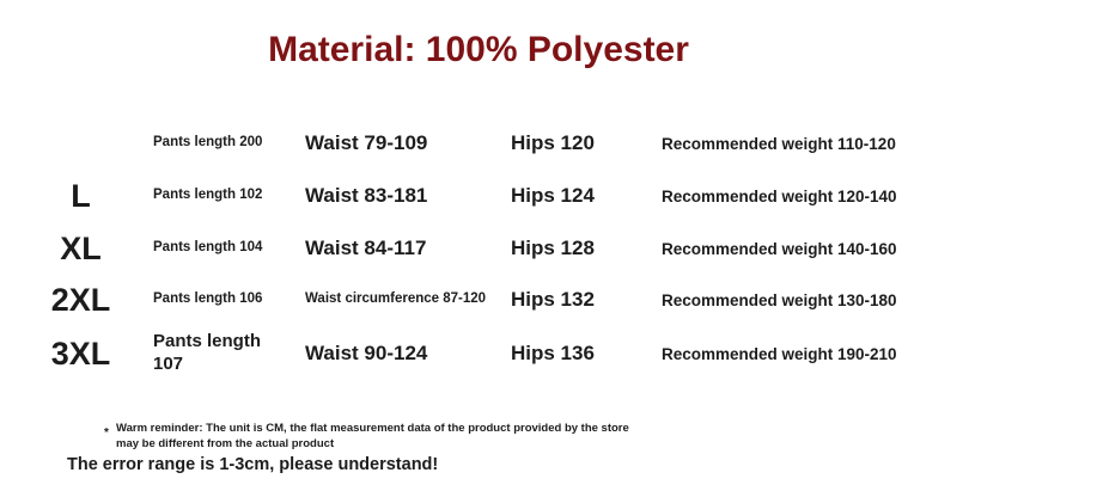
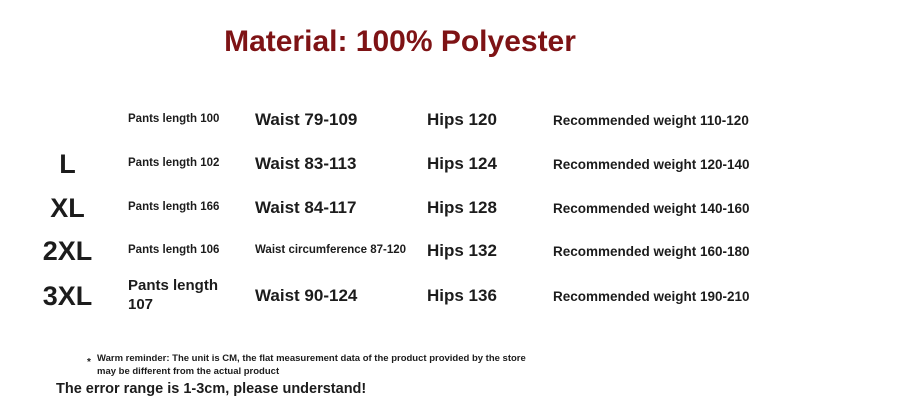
  Material: 100% Polyester
- Pants length 200
+ Pants length 100
  Waist 79-109
  Hips 120
  Recommended weight 110-120
  L
  Pants length 102
- Waist 83-181
+ Waist 83-113
  Hips 124
  Recommended weight 120-140
  XL
- Pants length 104
+ Pants length 166
  Waist 84-117
  Hips 128
  Recommended weight 140-160
  2XL
  Pants length 106
  Waist circumference 87-120
  Hips 132
- Recommended weight 130-180
+ Recommended weight 160-180
  3XL
  Pants length 107
  Waist 90-124
  Hips 136
  Recommended weight 190-210
  *
  Warm reminder: The unit is CM, the flat measurement data of the product provided by the store may be different from the actual product
  The error range is 1-3cm, please understand!
